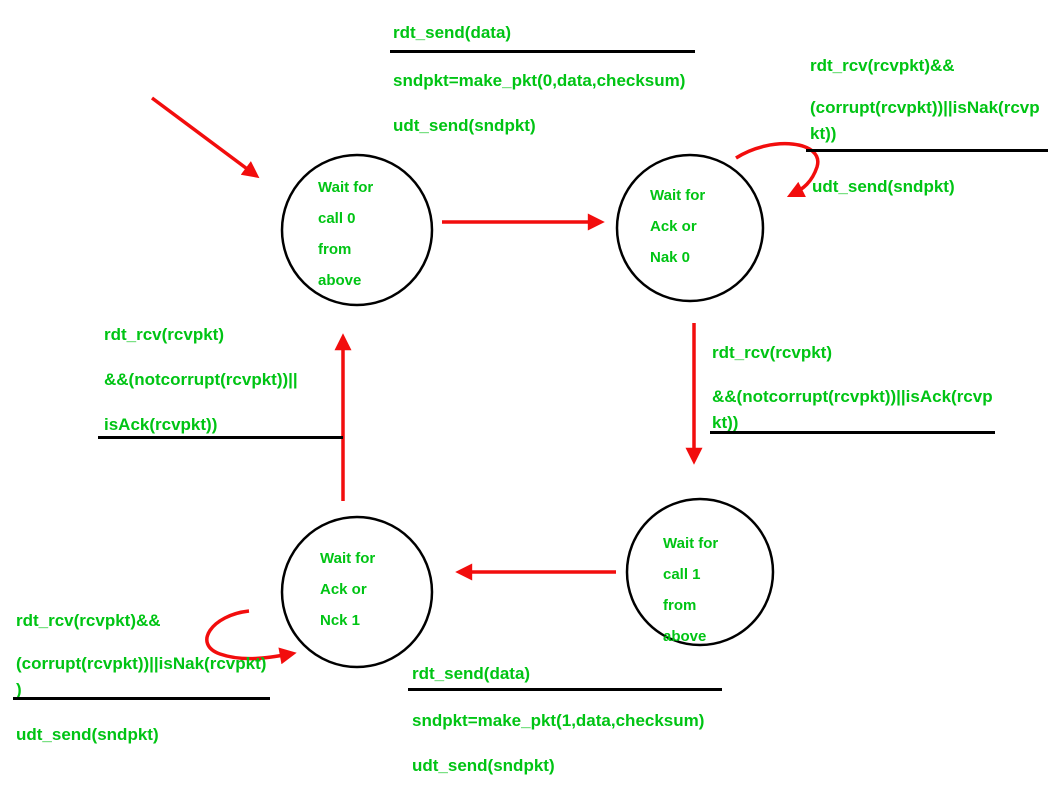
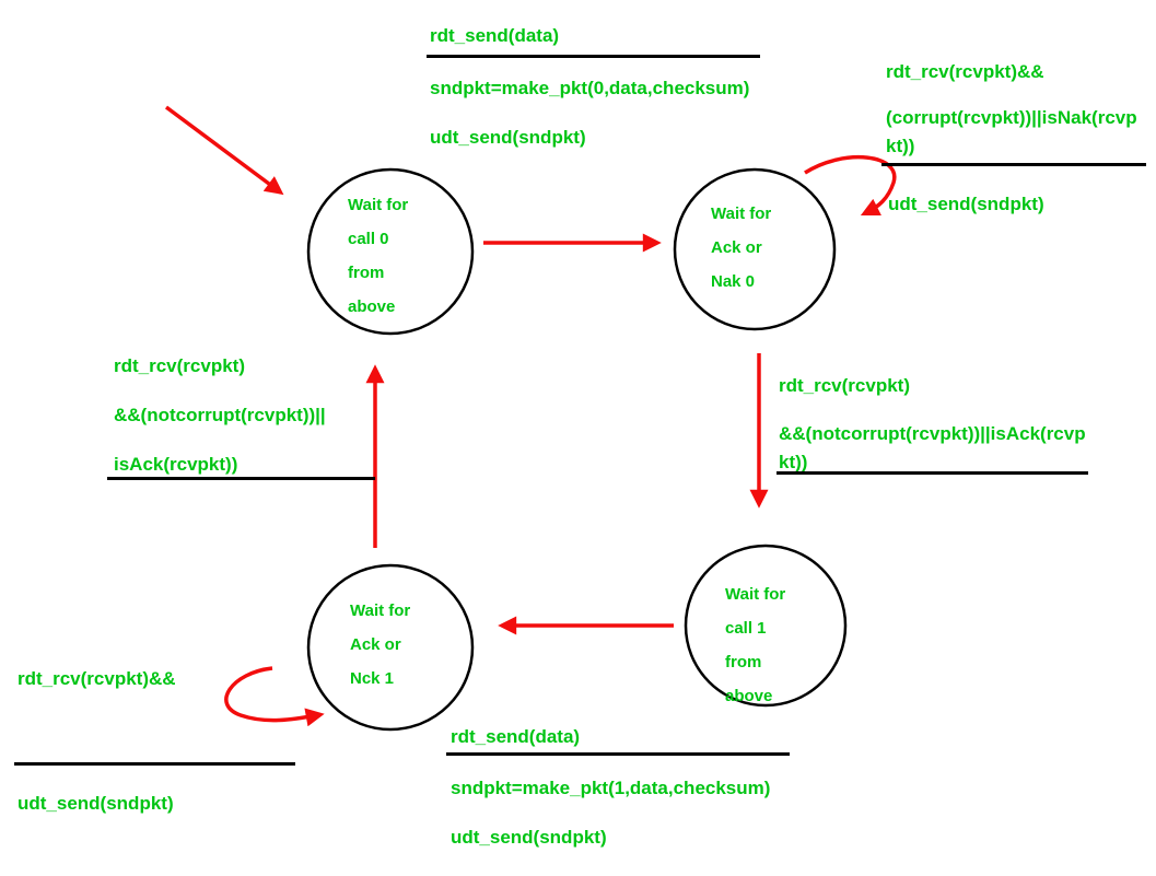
  Wait for
  call 0
  from
  above
  Wait for
  Ack or
  Nak 0
  Wait for
  Ack or
  Nck 1
  Wait for
  call 1
  from
  above
  rdt_send(data)
  sndpkt=make_pkt(0,data,checksum)
  udt_send(sndpkt)
  rdt_rcv(rcvpkt)&&
  (corrupt(rcvpkt))||isNak(rcvp
  kt))
  udt_send(sndpkt)
  rdt_rcv(rcvpkt)
  &&(notcorrupt(rcvpkt))||
  isAck(rcvpkt))
  rdt_rcv(rcvpkt)
  &&(notcorrupt(rcvpkt))||isAck(rcvp
  kt))
  rdt_rcv(rcvpkt)&&
- (corrupt(rcvpkt))||isNak(rcvpkt)
- )
  udt_send(sndpkt)
  rdt_send(data)
  sndpkt=make_pkt(1,data,checksum)
  udt_send(sndpkt)
